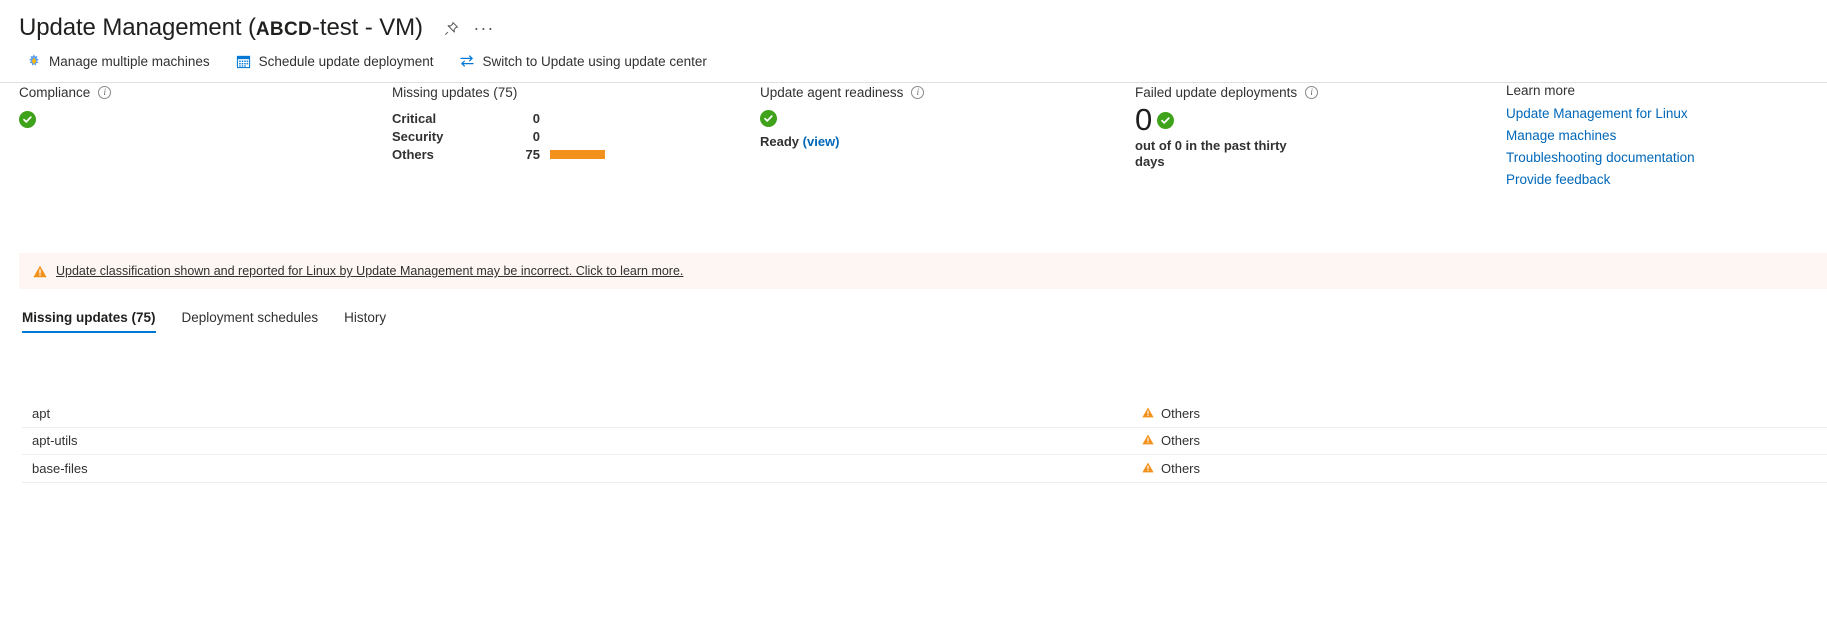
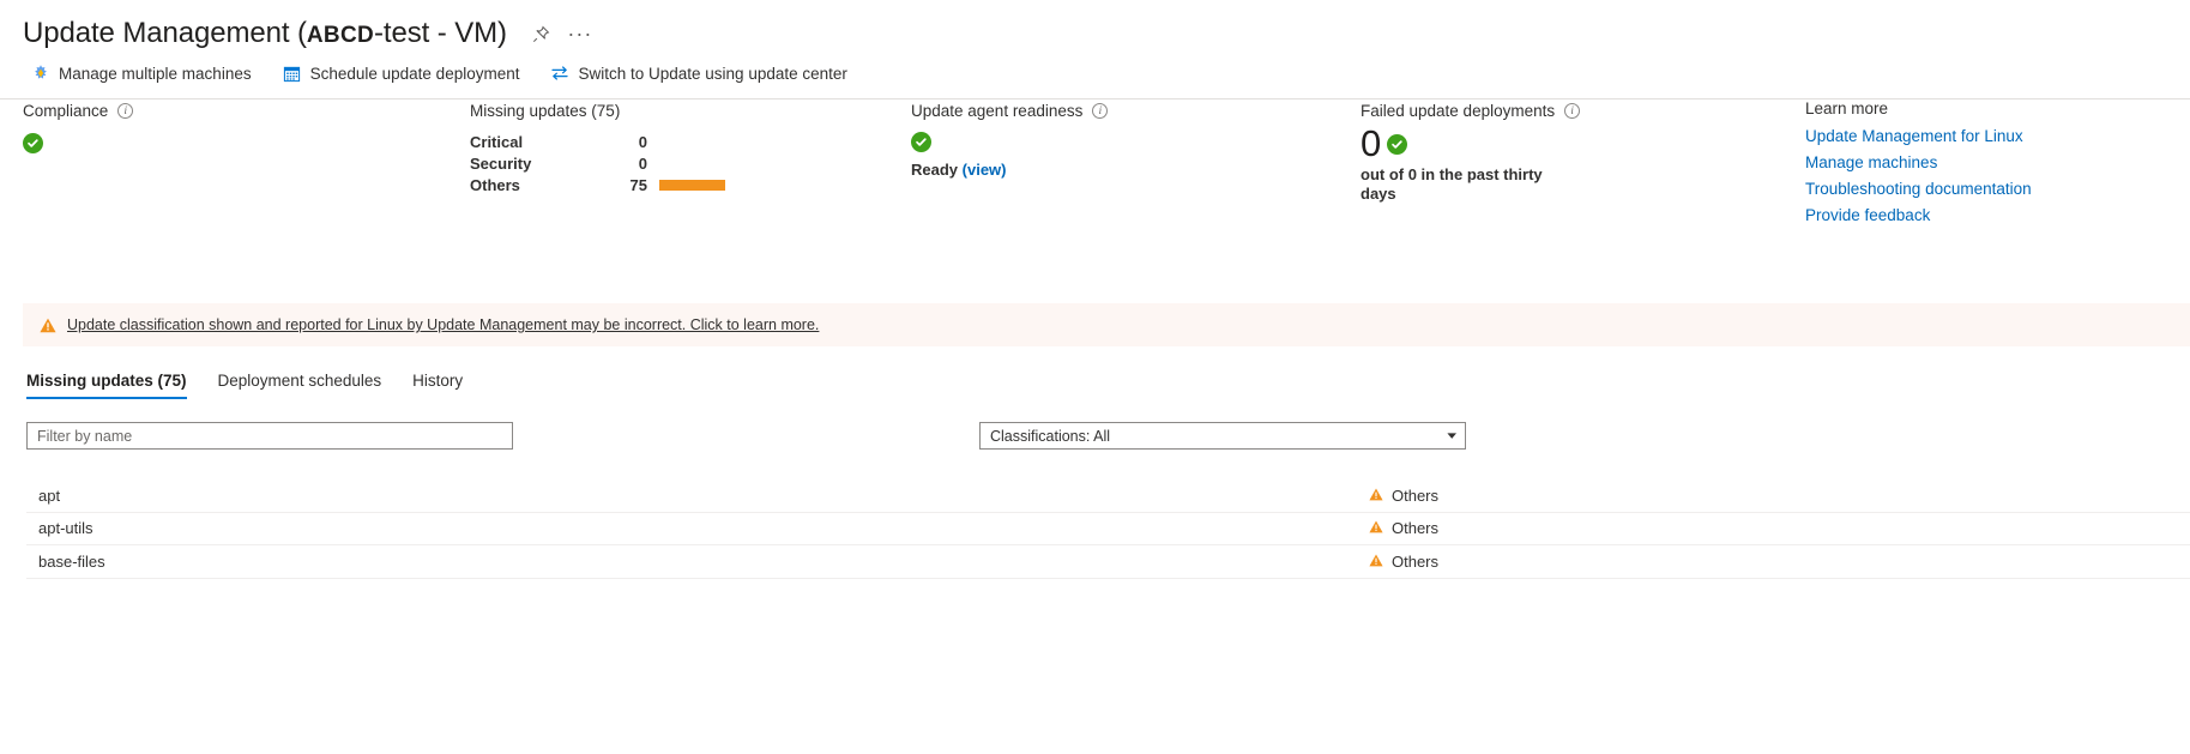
  Update Management (ABCD-test - VM)
  ···
  Manage multiple machines
  Schedule update deployment
  Switch to Update using update center
  Compliance
  i
  Missing updates (75)
  Critical
  0
  Security
  0
  Others
  75
  Update agent readiness
  i
  Ready (view)
  Failed update deployments
  i
  0
  out of 0 in the past thirty days
  Learn more
  Update Management for Linux
  Manage machines
  Troubleshooting documentation
  Provide feedback
  Update classification shown and reported for Linux by Update Management may be incorrect. Click to learn more.
  Missing updates (75)
  Deployment schedules
  History
+ Filter by name
+ Classifications: All
+ ▾
  apt
  Others
  apt-utils
  Others
  base-files
  Others
